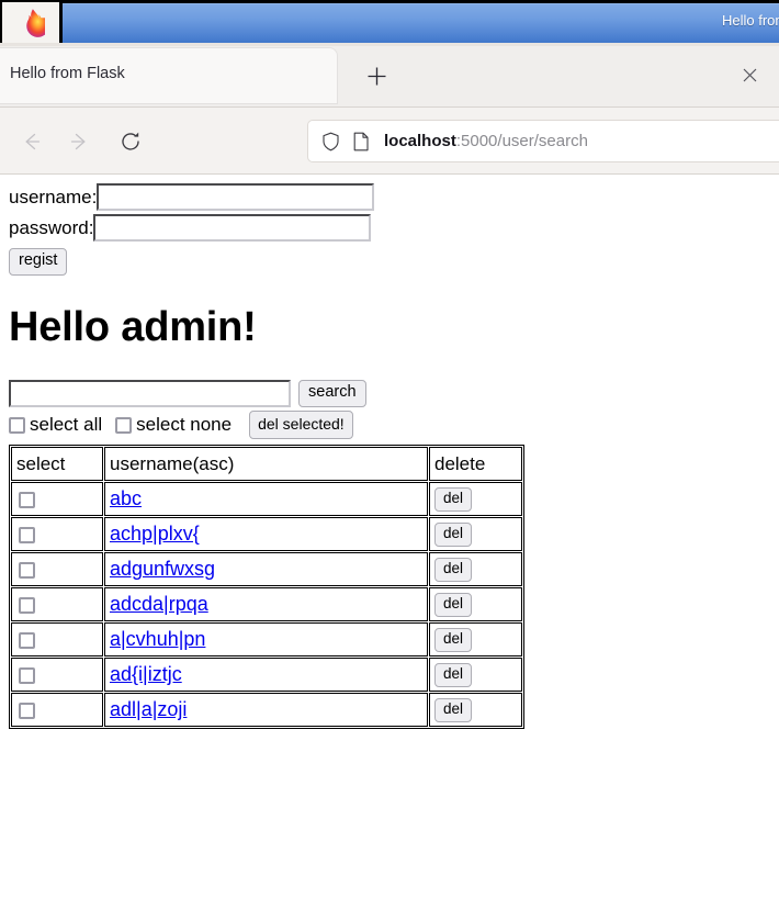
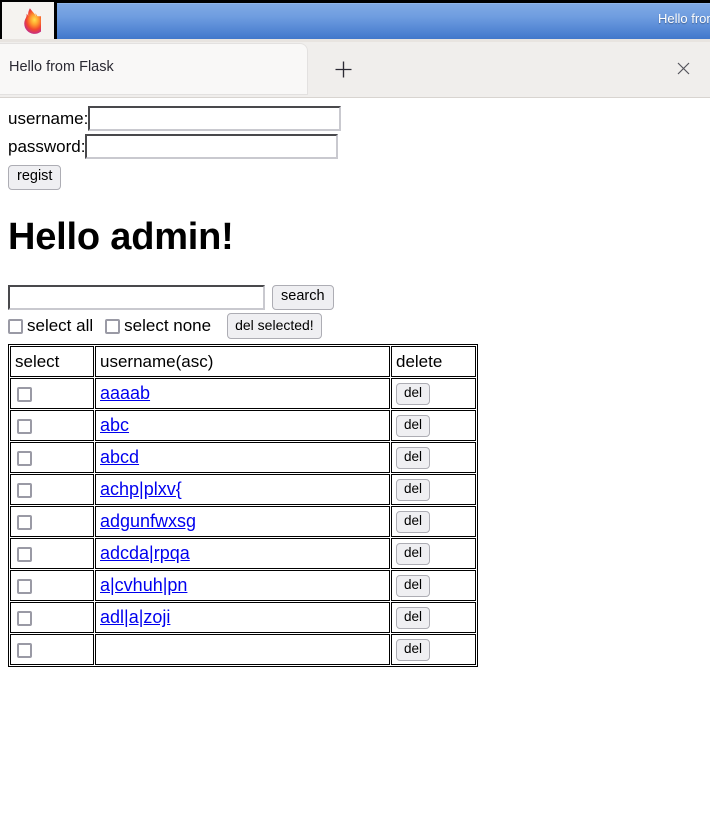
  Hello from Flask
- localhost:5000/user/search
  username:
  password:
  regist
  Hello admin!
  search
  select all
  select none
  del selected!
  select	username(asc)	delete
+ 	aaaab	del
  	abc	del
+ 	abcd	del
  	achp|plxv{	del
  	adgunfwxsg	del
  	adcda|rpqa	del
  	a|cvhuh|pn	del
- 	ad{i|iztjc	del
  	adl|a|zoji	del
+ 		del
